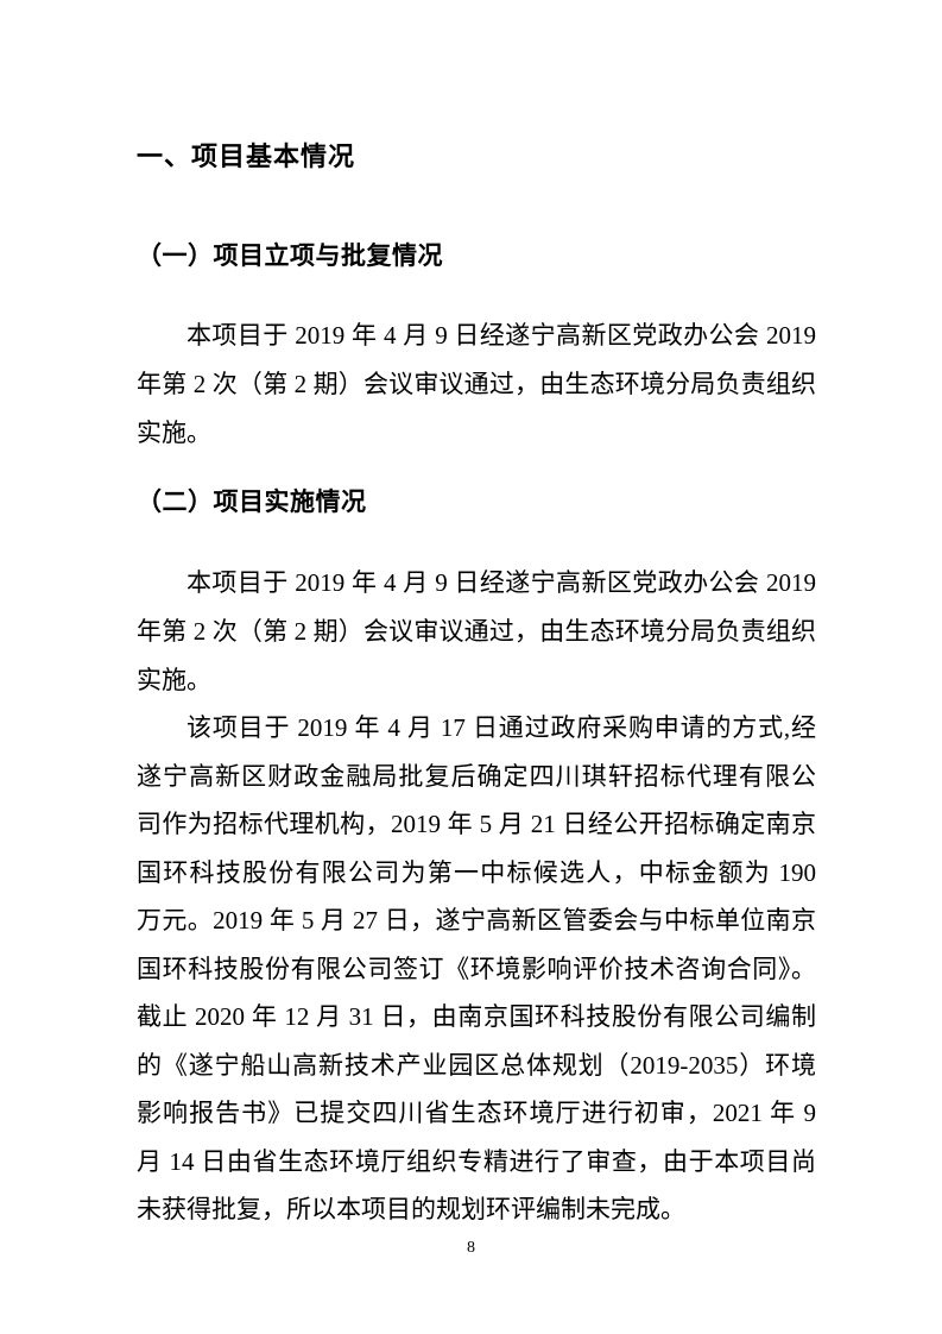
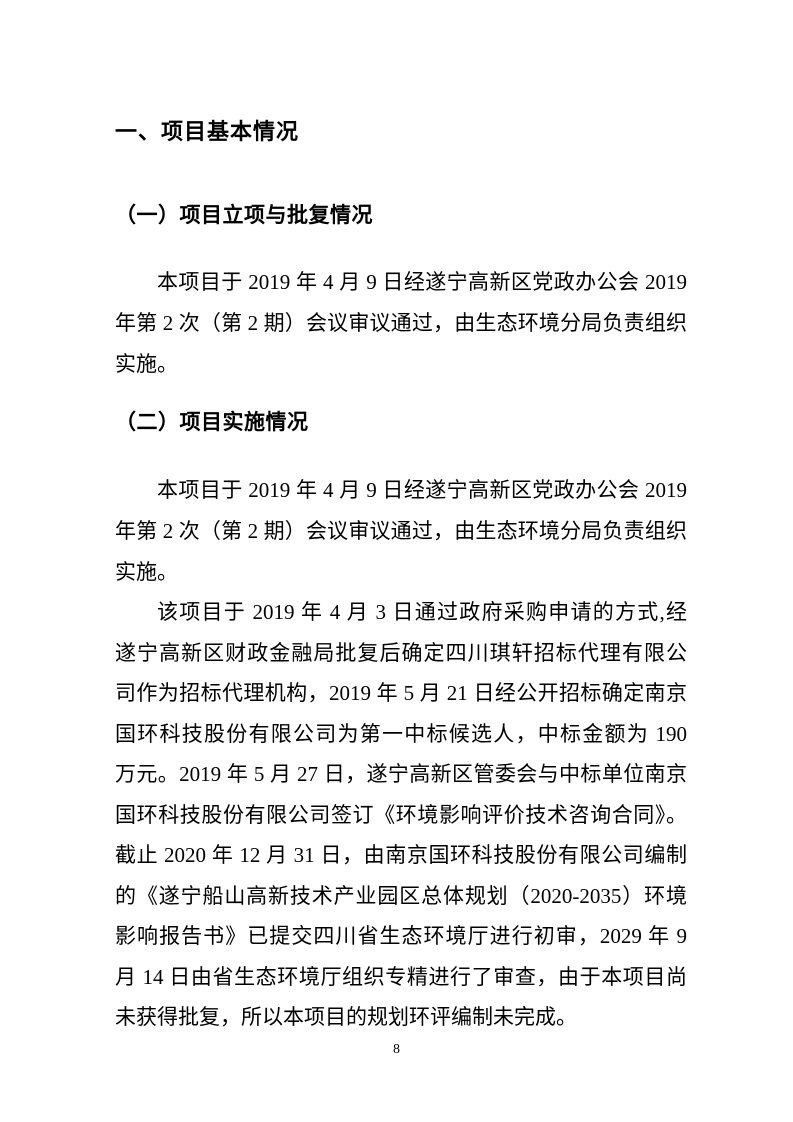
  一、项目基本情况
  （一）项目立项与批复情况
  本项目于 2019 年 4 月 9 日经遂宁高新区党政办公会 2019
  年第 2 次（第 2 期）会议审议通过，由生态环境分局负责组织
  实施。
  （二）项目实施情况
  本项目于 2019 年 4 月 9 日经遂宁高新区党政办公会 2019
  年第 2 次（第 2 期）会议审议通过，由生态环境分局负责组织
  实施。
- 该项目于 2019 年 4 月 17 日通过政府采购申请的方式,经
+ 该项目于 2019 年 4 月 3 日通过政府采购申请的方式,经
  遂宁高新区财政金融局批复后确定四川琪轩招标代理有限公
  司作为招标代理机构，2019 年 5 月 21 日经公开招标确定南京
  国环科技股份有限公司为第一中标候选人，中标金额为 190
  万元。2019 年 5 月 27 日，遂宁高新区管委会与中标单位南京
  国环科技股份有限公司签订《环境影响评价技术咨询合同》。
  截止 2020 年 12 月 31 日，由南京国环科技股份有限公司编制
- 的《遂宁船山高新技术产业园区总体规划（2019-2035）环境
+ 的《遂宁船山高新技术产业园区总体规划（2020-2035）环境
- 影响报告书》已提交四川省生态环境厅进行初审，2021 年 9
+ 影响报告书》已提交四川省生态环境厅进行初审，2029 年 9
  月 14 日由省生态环境厅组织专精进行了审查，由于本项目尚
  未获得批复，所以本项目的规划环评编制未完成。
  8
